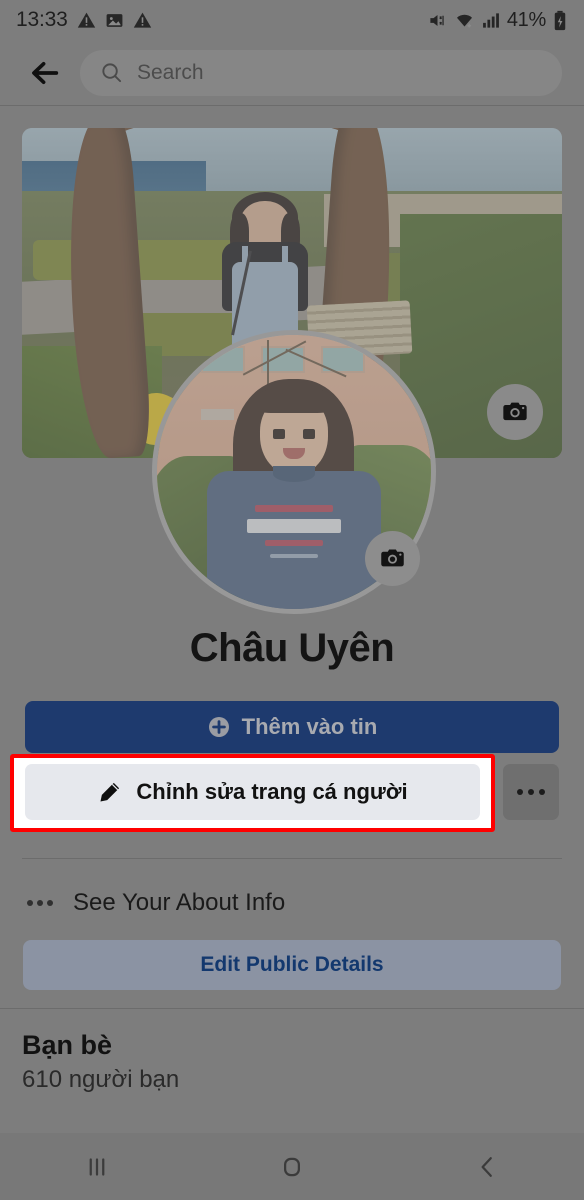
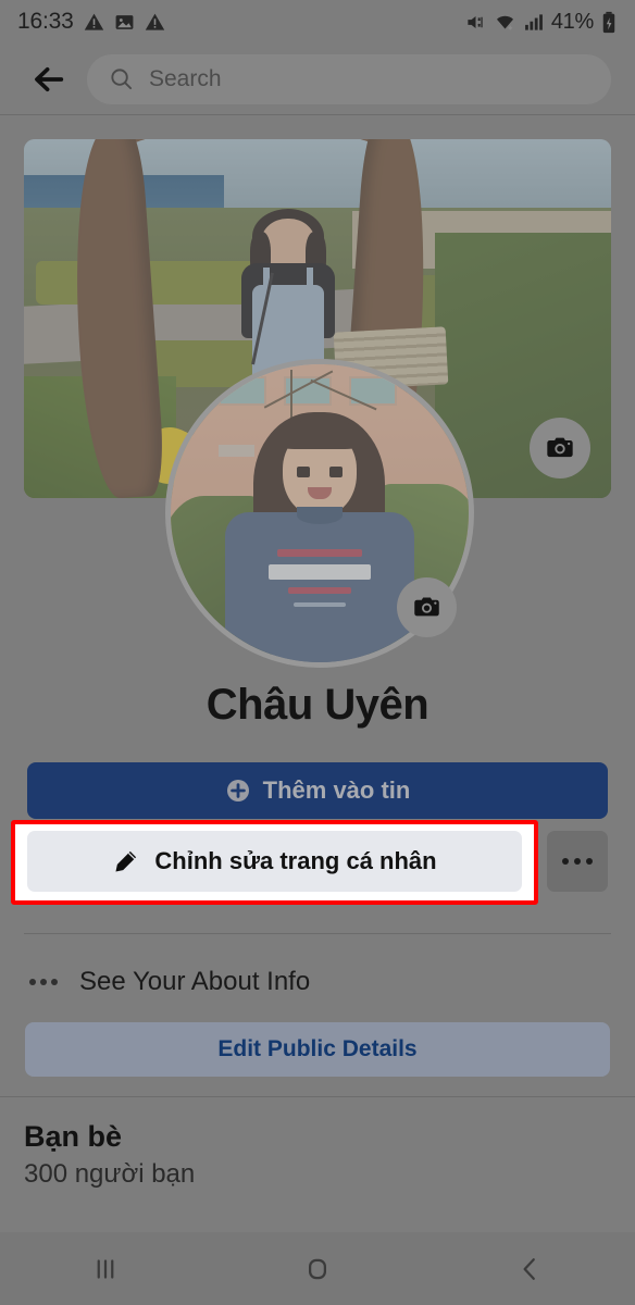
- 13:33
+ 16:33
  41%
  Search
  Châu Uyên
  Thêm vào tin
- Chỉnh sửa trang cá người
+ Chỉnh sửa trang cá nhân
  See Your About Info
  Edit Public Details
  Bạn bè
- 610 người bạn
+ 300 người bạn
